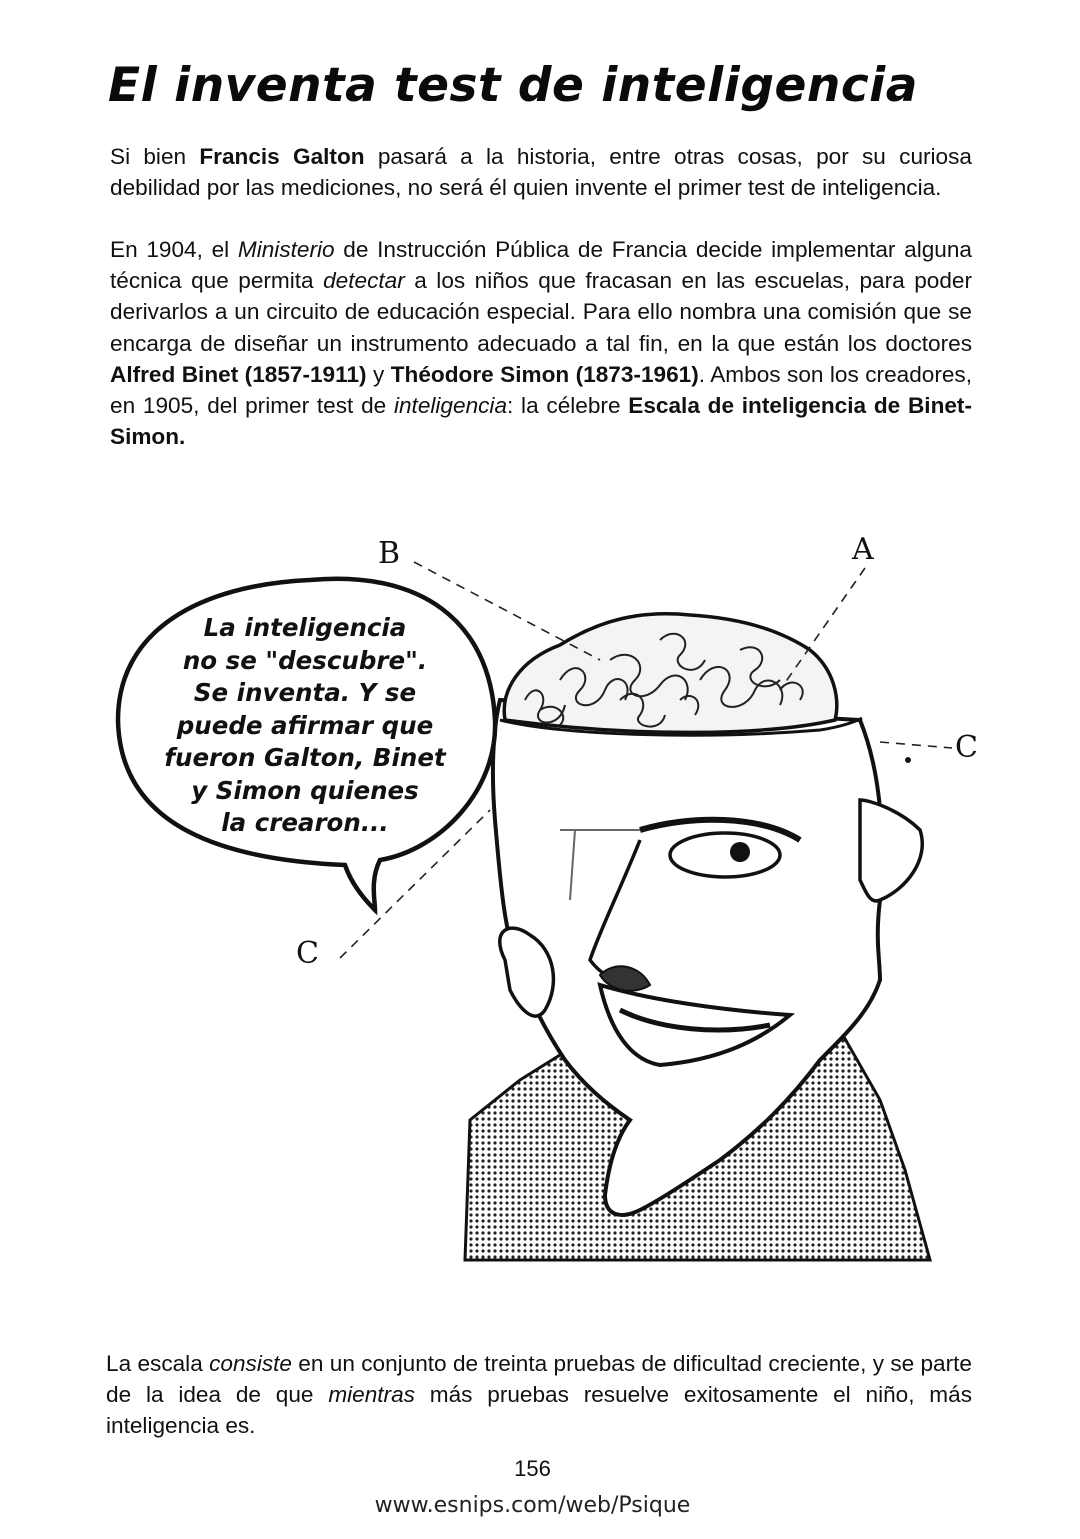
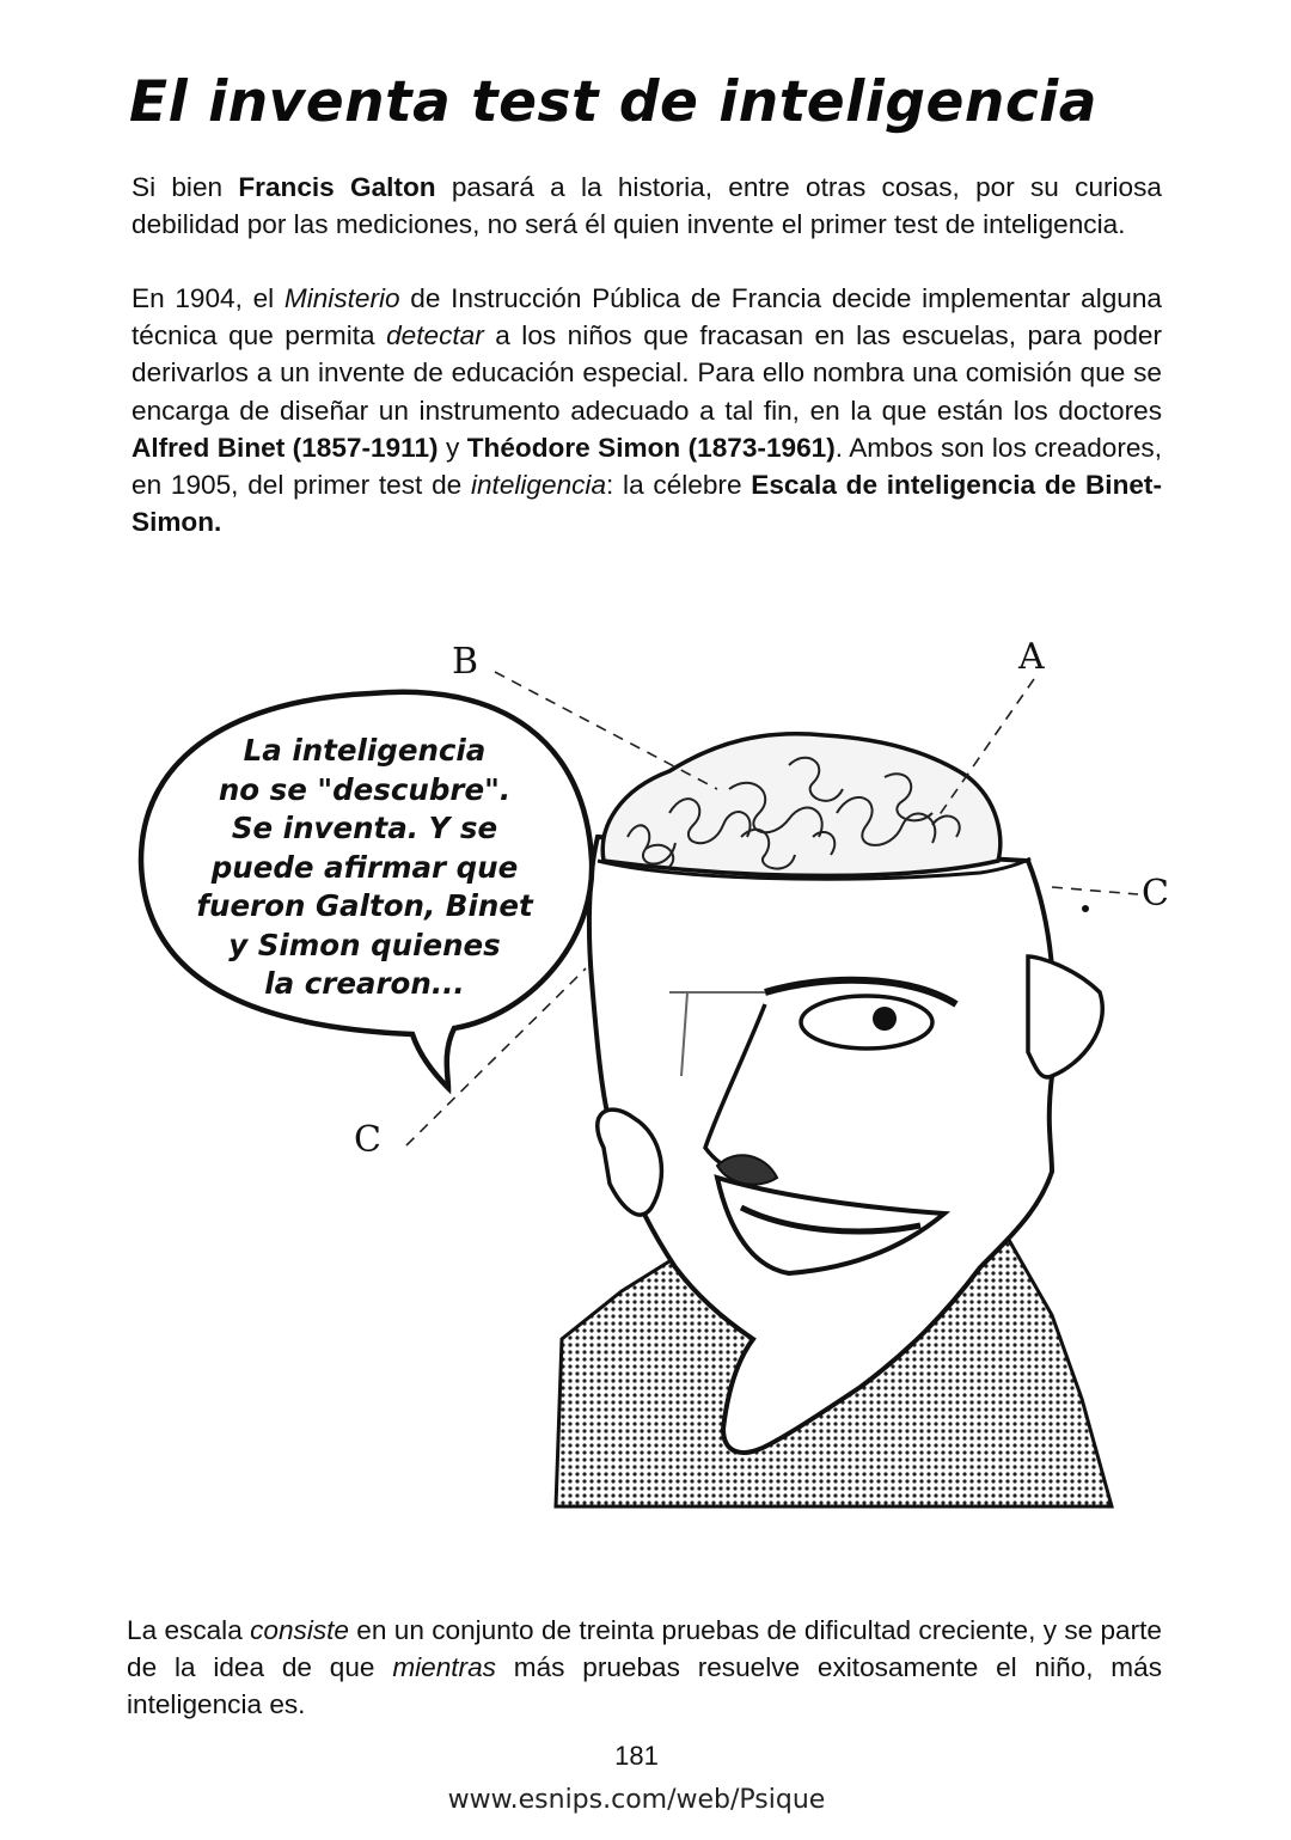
  El inventa test de inteligencia
  Si bien Francis Galton pasará a la historia, entre otras cosas, por su curiosa debilidad por las mediciones, no será él quien invente el primer test de inteligencia.
- En 1904, el Ministerio de Instrucción Pública de Francia decide implementar alguna técnica que permita detectar a los niños que fracasan en las escuelas, para poder derivarlos a un circuito de educación especial. Para ello nombra una comisión que se encarga de diseñar un instrumento adecuado a tal fin, en la que están los doctores Alfred Binet (1857-1911) y Théodore Simon (1873-1961). Ambos son los creadores, en 1905, del primer test de inteligencia: la célebre Escala de inteligencia de Binet-Simon.
+ En 1904, el Ministerio de Instrucción Pública de Francia decide implementar alguna técnica que permita detectar a los niños que fracasan en las escuelas, para poder derivarlos a un invente de educación especial. Para ello nombra una comisión que se encarga de diseñar un instrumento adecuado a tal fin, en la que están los doctores Alfred Binet (1857-1911) y Théodore Simon (1873-1961). Ambos son los creadores, en 1905, del primer test de inteligencia: la célebre Escala de inteligencia de Binet-Simon.
  B
  A
  C
  C
  La inteligencia
  no se "descubre".
  Se inventa. Y se
  puede afirmar que
  fueron Galton, Binet
  y Simon quienes
  la crearon...
  La escala consiste en un conjunto de treinta pruebas de dificultad creciente, y se parte de la idea de que mientras más pruebas resuelve exitosamente el niño, más inteligencia es.
- 156
+ 181
  www.esnips.com/web/Psique
